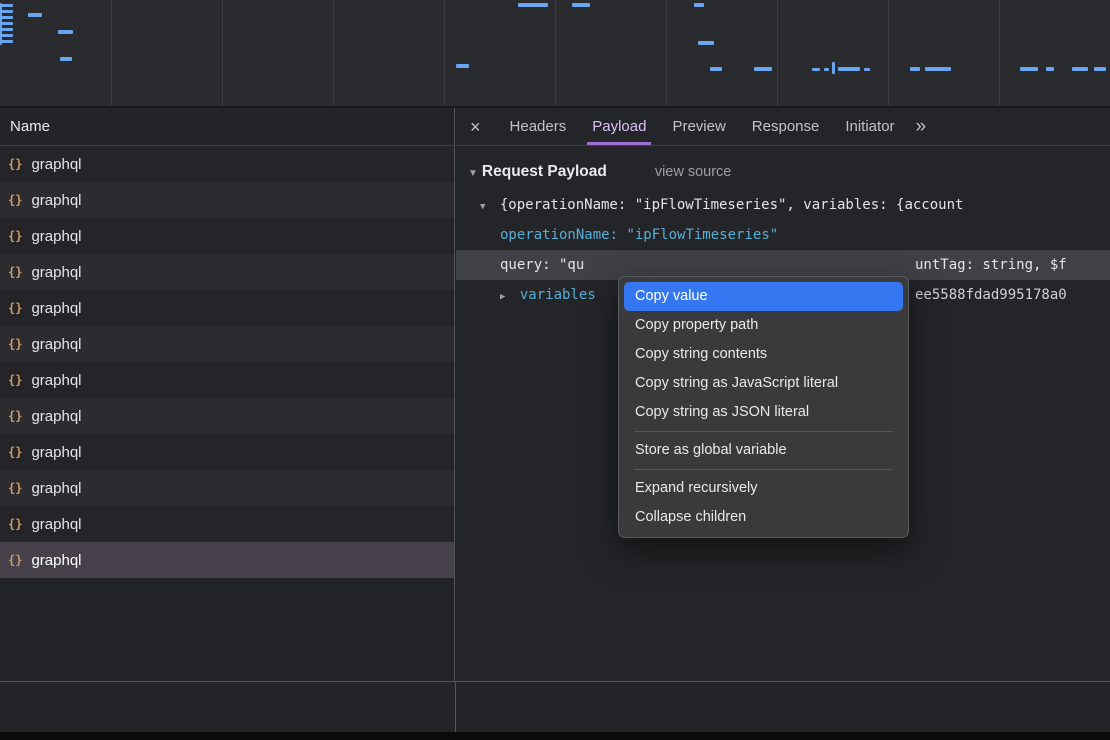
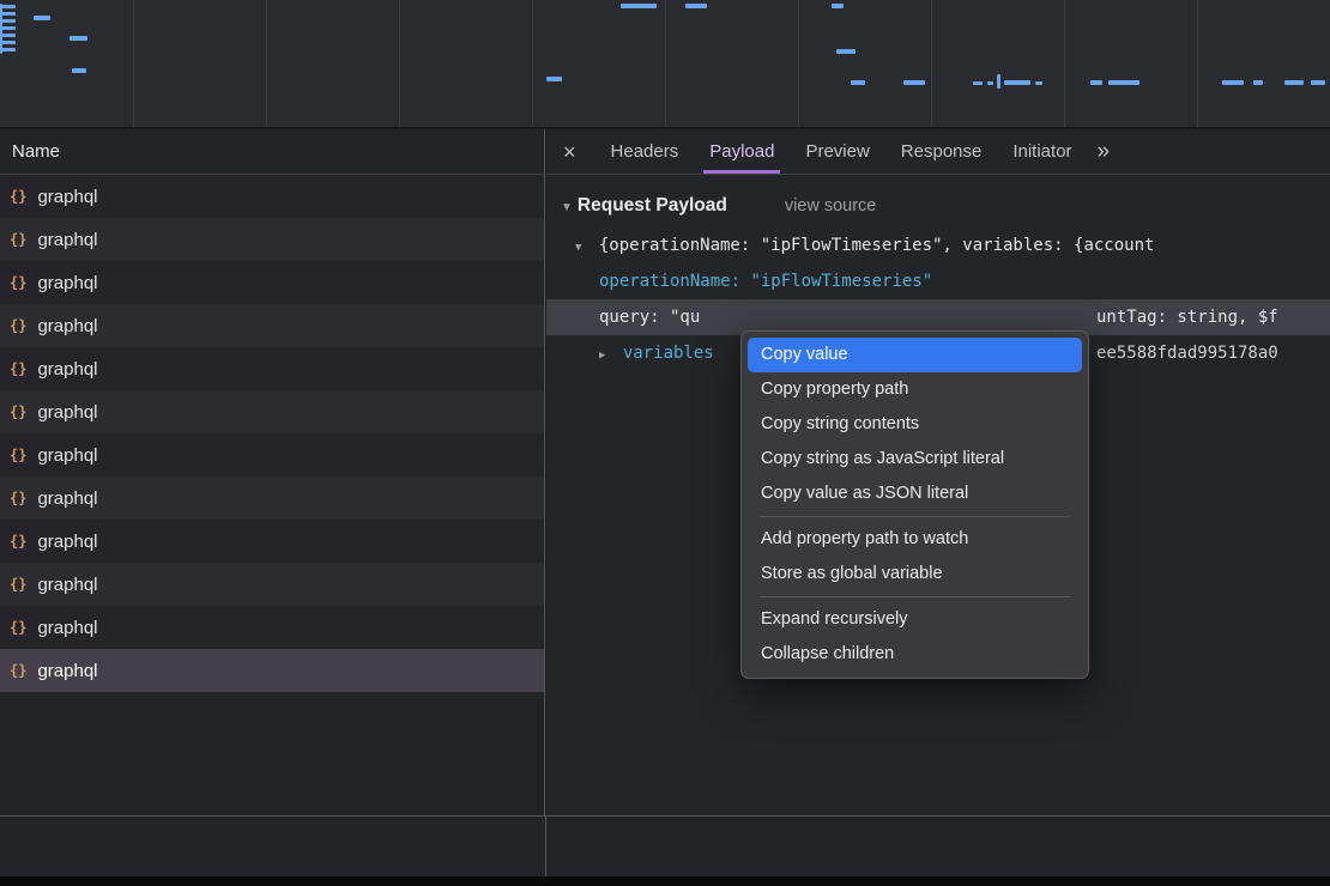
  Name
  {}
  graphql
  {}
  graphql
  {}
  graphql
  {}
  graphql
  {}
  graphql
  {}
  graphql
  {}
  graphql
  {}
  graphql
  {}
  graphql
  {}
  graphql
  {}
  graphql
  {}
  graphql
  ×
  Headers
  Payload
  Preview
  Response
  Initiator
  »
  ▼
  Request Payload
  view source
  ▼ {operationName: "ipFlowTimeseries", variables: {account
  operationName: "ipFlowTimeseries"
  query: "qu
  untTag: string, $f
  ▶ variables
  ee5588fdad995178a0
  Copy value
  Copy property path
  Copy string contents
  Copy string as JavaScript literal
- Copy string as JSON literal
+ Copy value as JSON literal
+ Add property path to watch
  Store as global variable
  Expand recursively
  Collapse children
